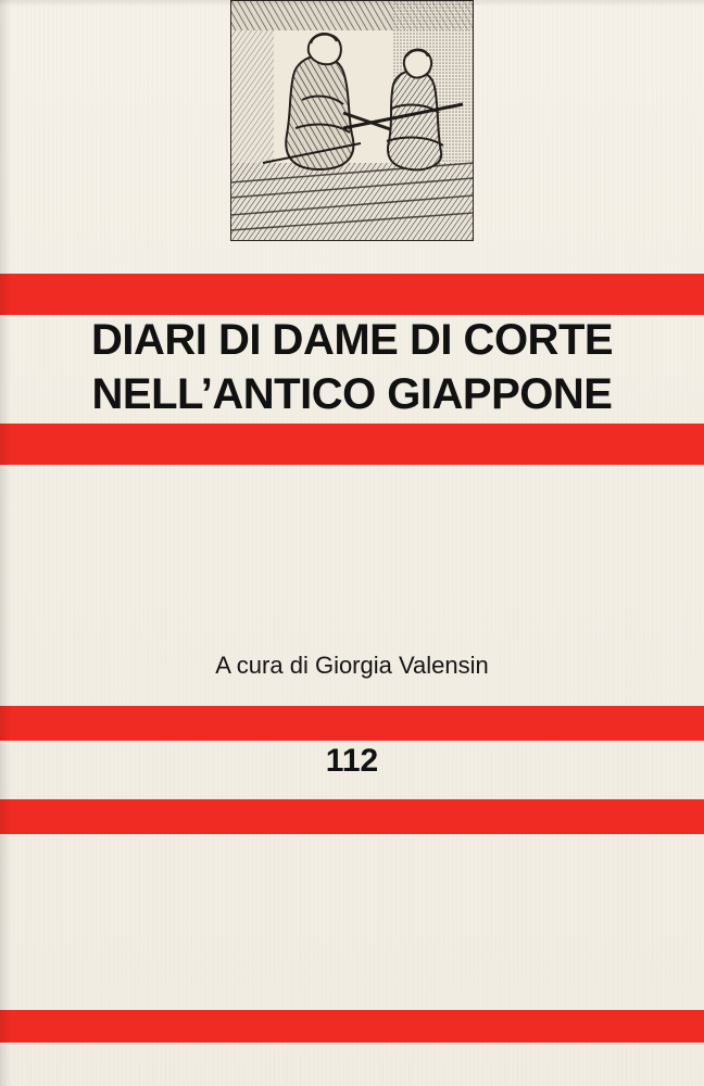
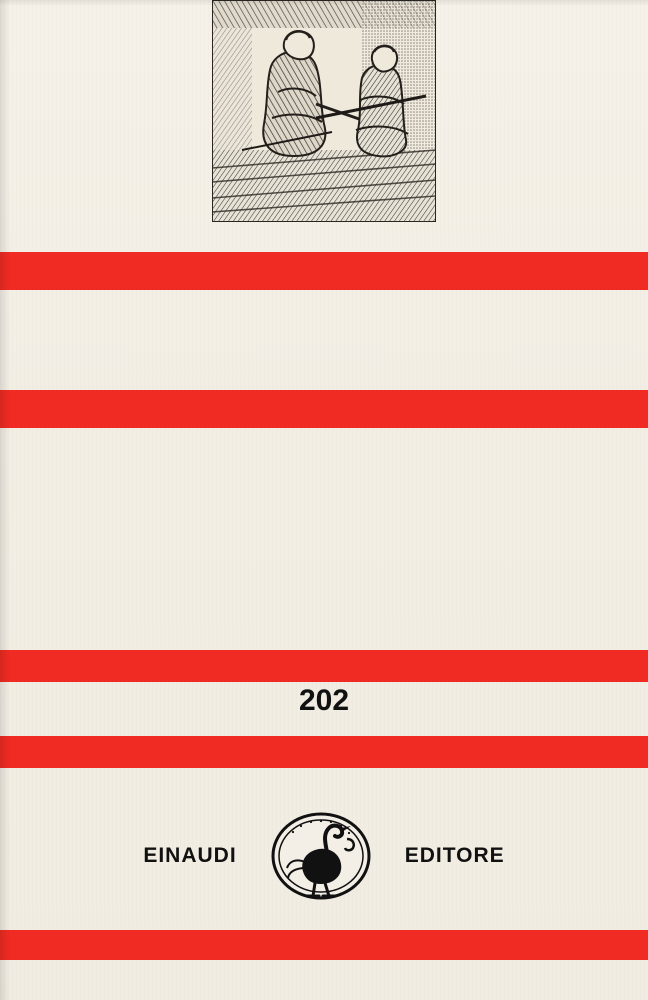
- DIARI DI DAME DI CORTE
- NELL’ANTICO GIAPPONE
- A cura di Giorgia Valensin
- 112
+ 202
+ EINAUDI
+ EDITORE
